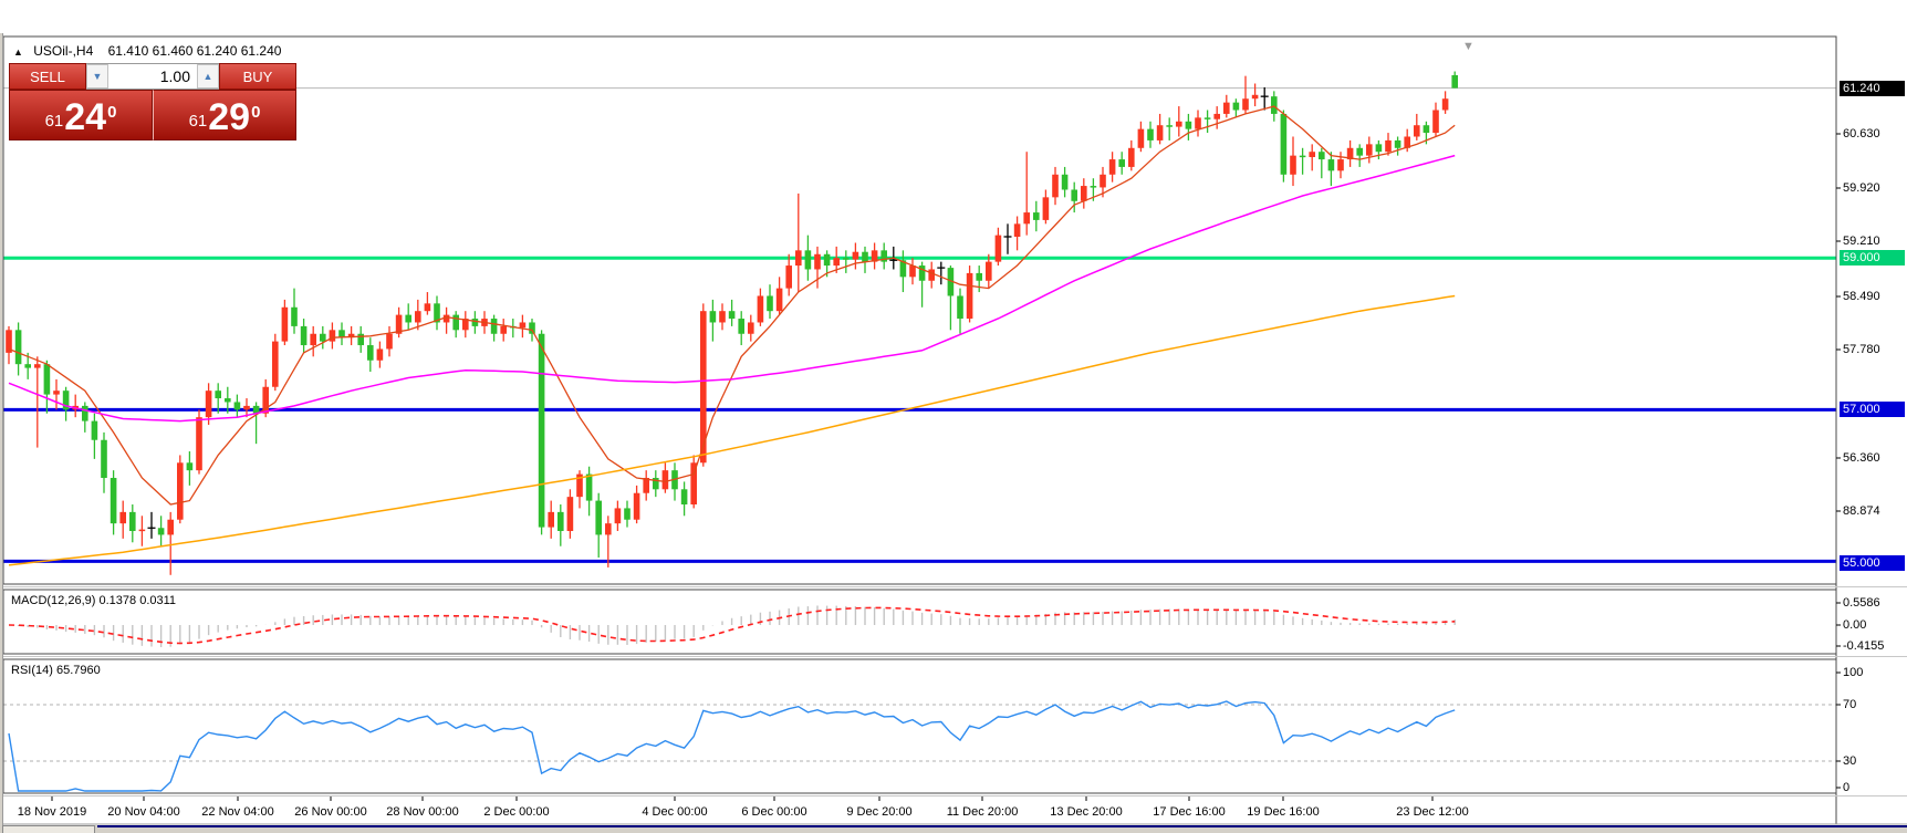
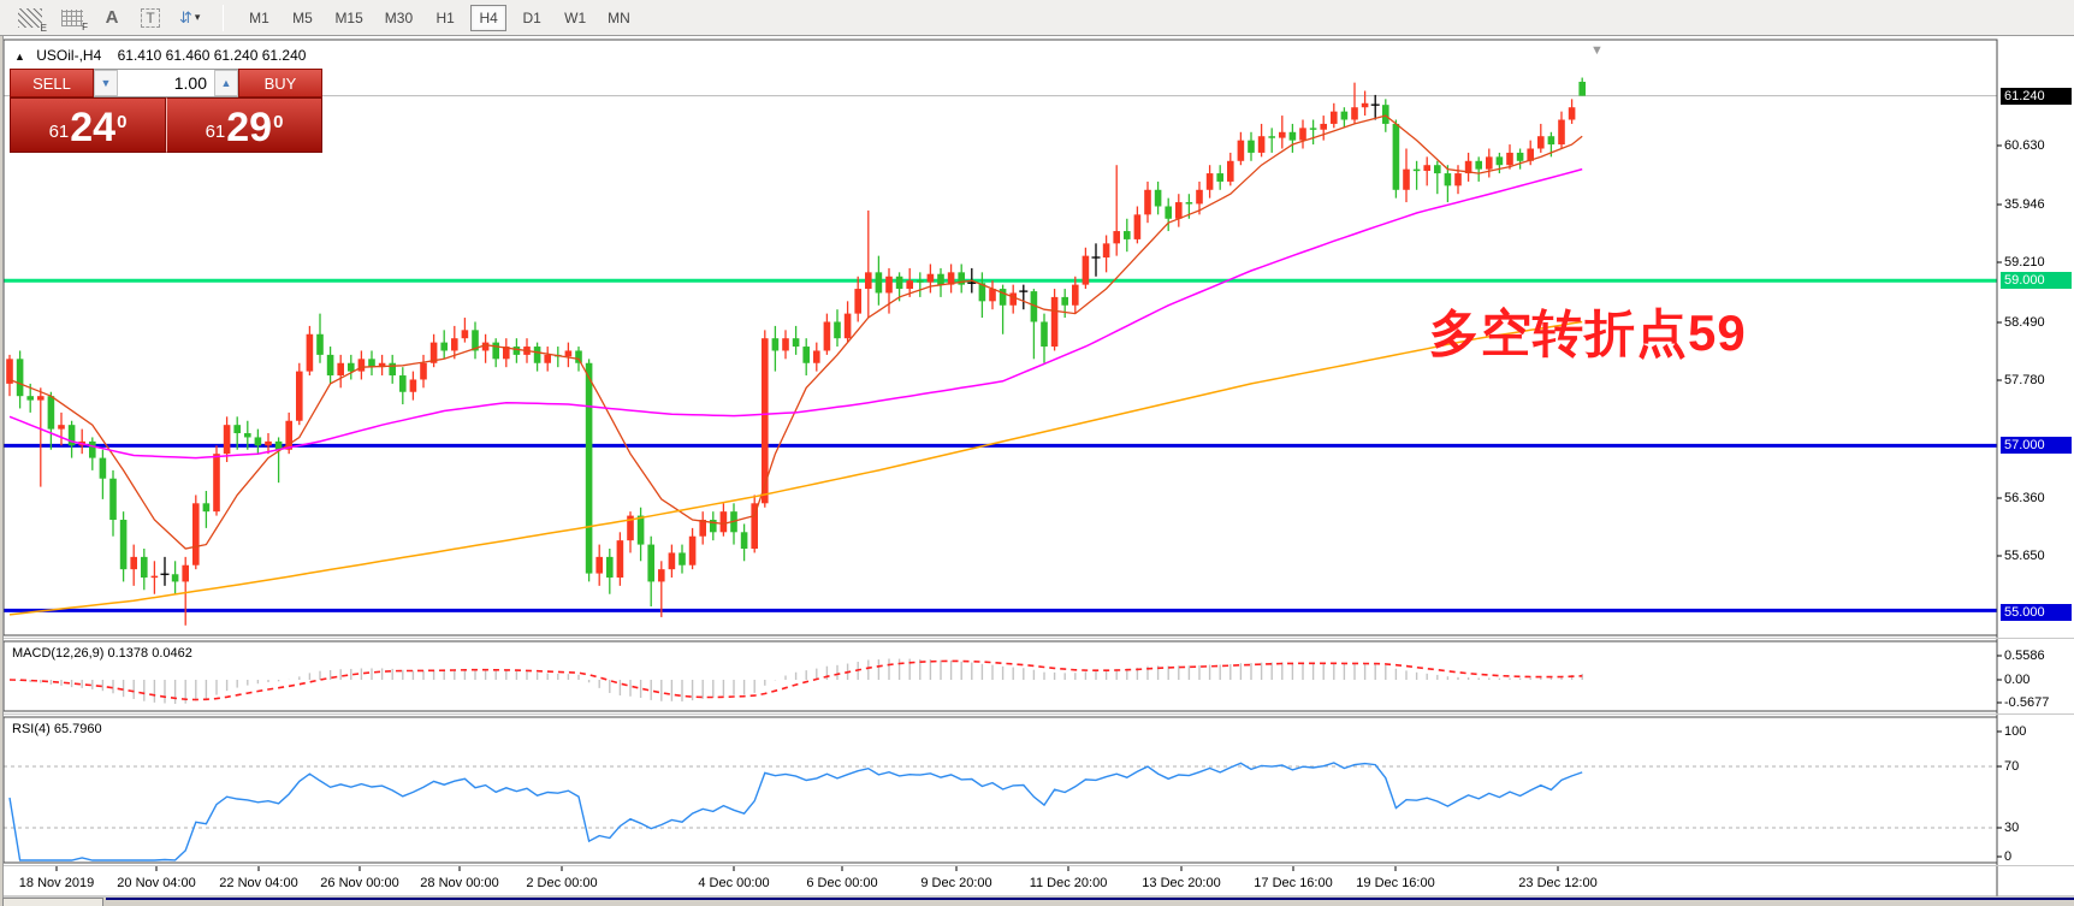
+ E
+ F
+ A
+ T
+ ⇵
+ ▾
+ M1
+ M5
+ M15
+ M30
+ H1
+ H4
+ D1
+ W1
+ MN
  ▲ USOil-,H4 61.410 61.460 61.240 61.240
  SELL
  ▼
  1.00
  ▲
  BUY
  61
  24
  0
  61
  29
  0
+ 多空转折点59
  ▼
- MACD(12,26,9) 0.1378 0.0311
+ MACD(12,26,9) 0.1378 0.0462
- RSI(14) 65.7960
+ RSI(4) 65.7960
  60.630
- 59.920
+ 35.946
  59.210
  58.490
  57.780
  56.360
- 88.874
+ 55.650
  61.240
  59.000
  57.000
  55.000
  18 Nov 2019
  20 Nov 04:00
  22 Nov 04:00
  26 Nov 00:00
  28 Nov 00:00
  2 Dec 00:00
  4 Dec 00:00
  6 Dec 00:00
  9 Dec 20:00
  11 Dec 20:00
  13 Dec 20:00
  17 Dec 16:00
  19 Dec 16:00
  23 Dec 12:00
  0.5586
  0.00
- -0.4155
+ -0.5677
  100
  70
  30
  0
